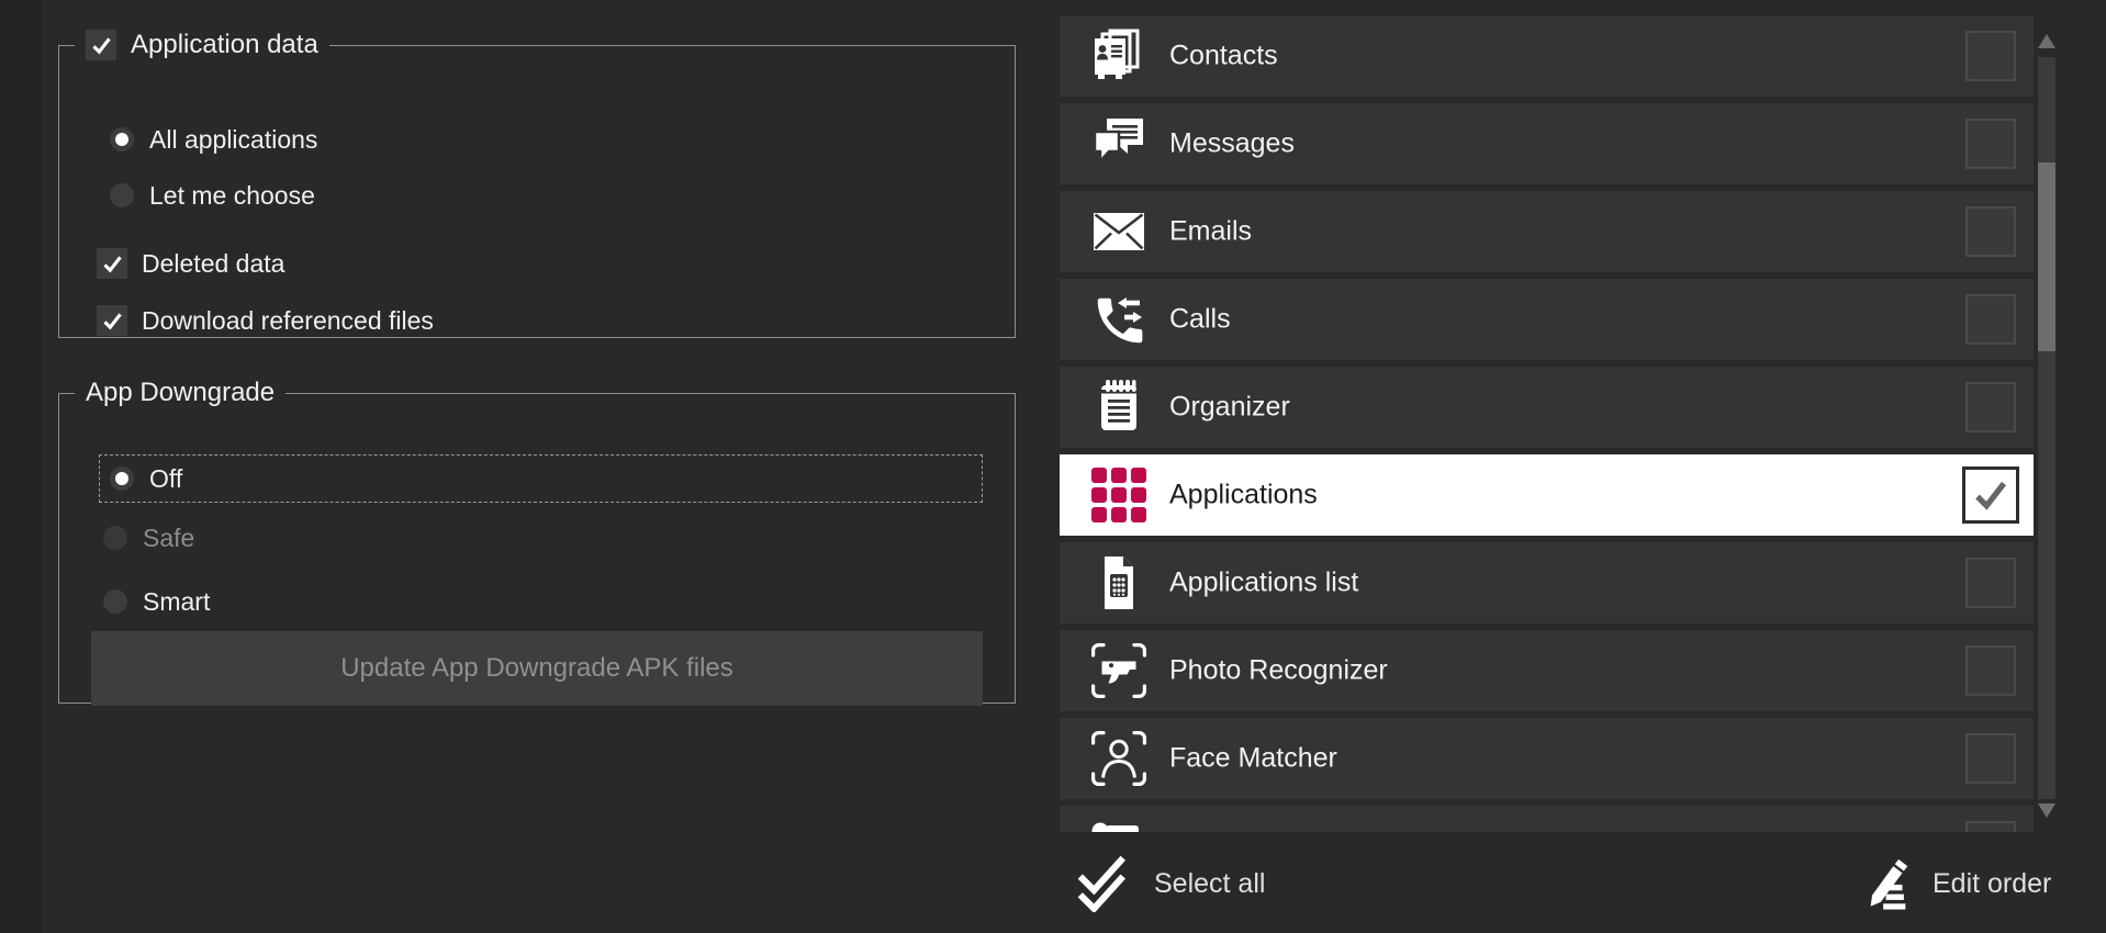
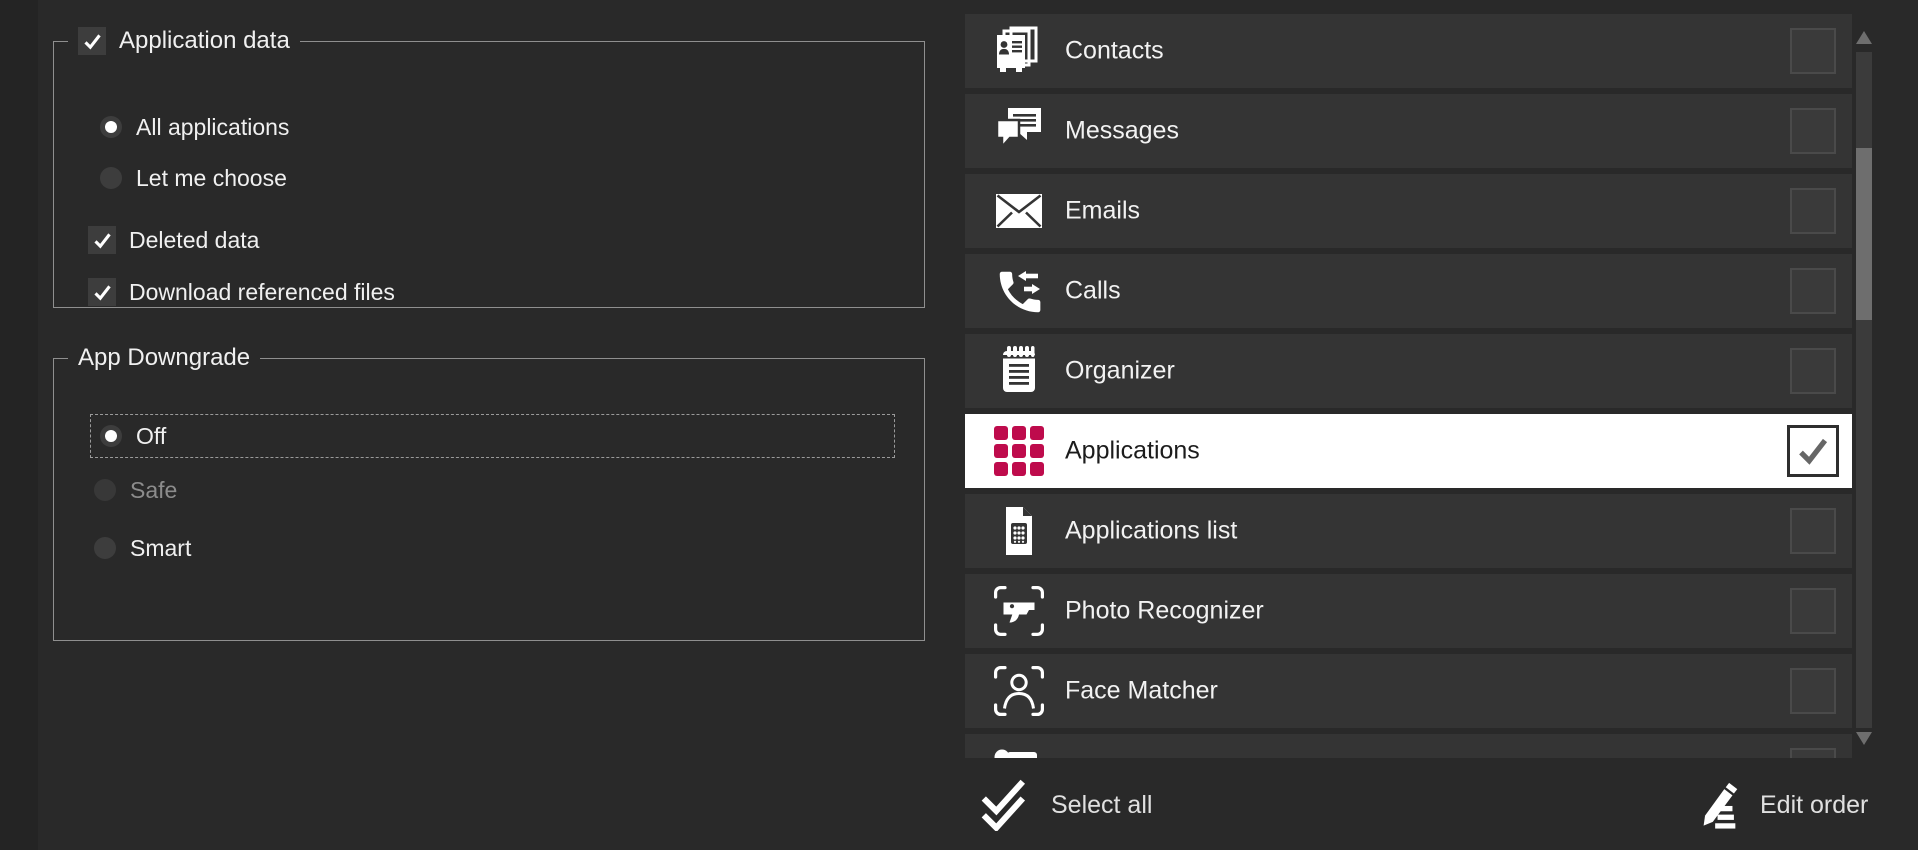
  Application data
  All applications
  Let me choose
  Deleted data
  Download referenced files
  App Downgrade
  Off
  Safe
  Smart
- Update App Downgrade APK files
  Contacts
  Messages
  Emails
  Calls
  Organizer
  Applications
  Applications list
  Photo Recognizer
  Face Matcher
  Select all
  Edit order
